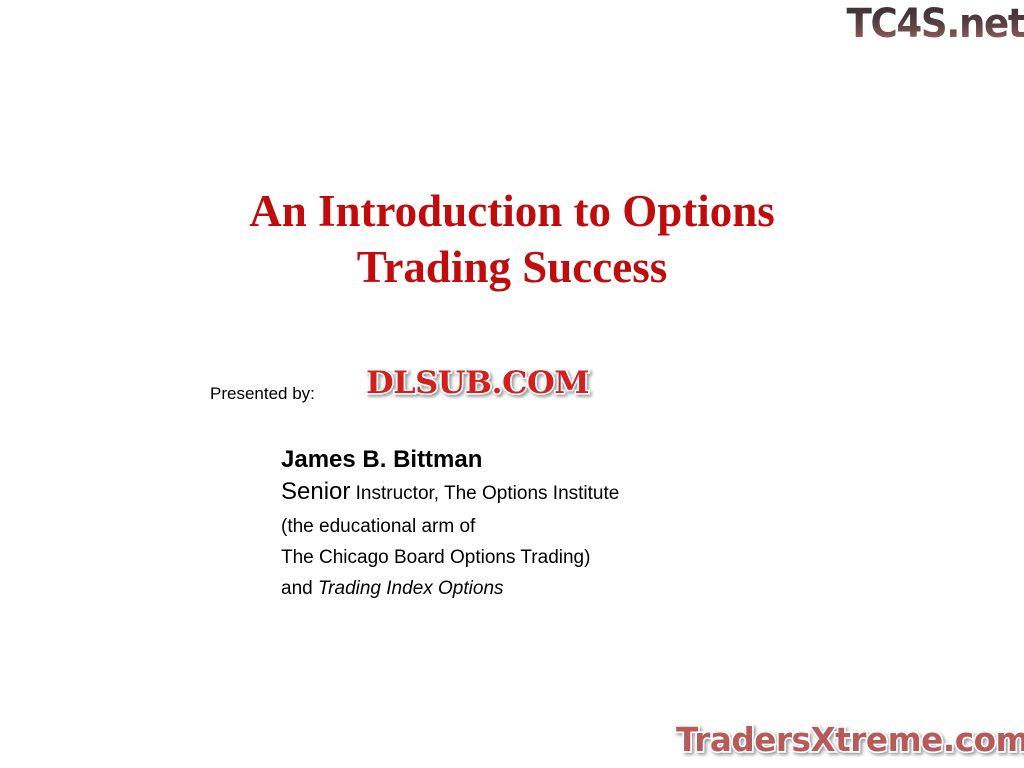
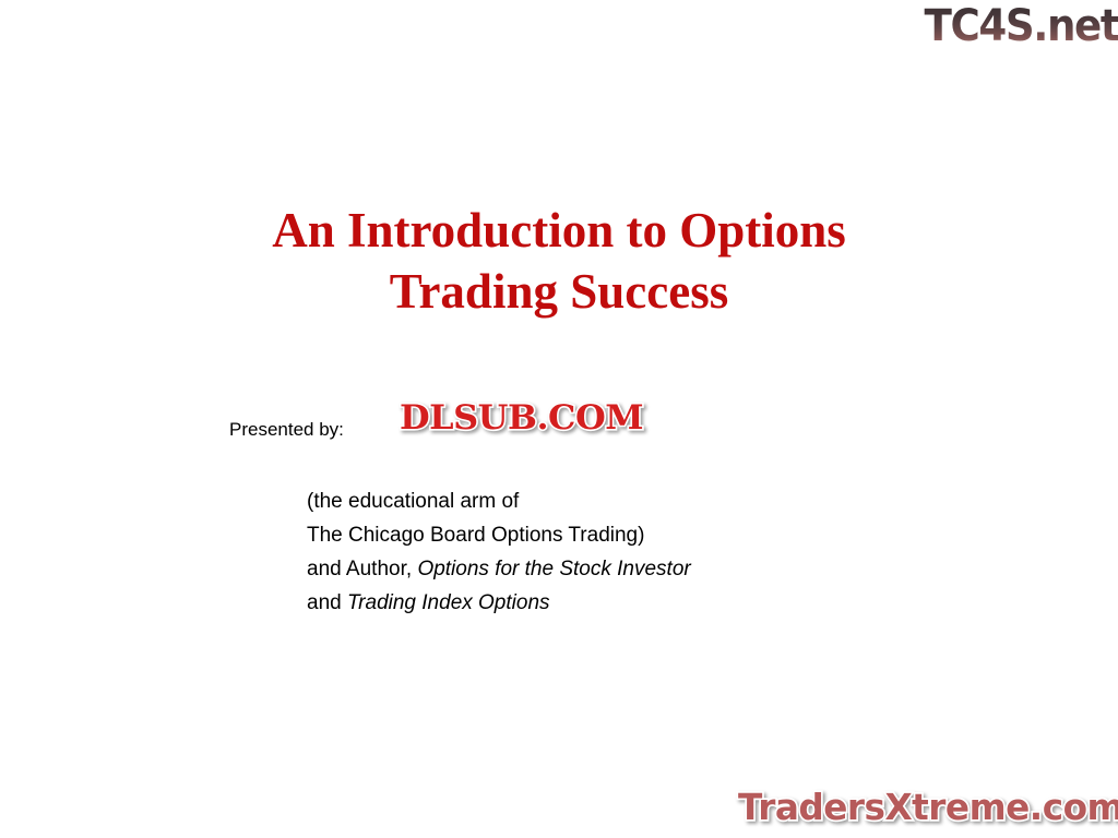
  TC4S.net
  An Introduction to Options
  Trading Success
  Presented by:
  DLSUB.COM
- James B. Bittman
- Senior Instructor, The Options Institute
  (the educational arm of
  The Chicago Board Options Trading)
+ and Author, Options for the Stock Investor
  and Trading Index Options
  TradersXtreme.com
